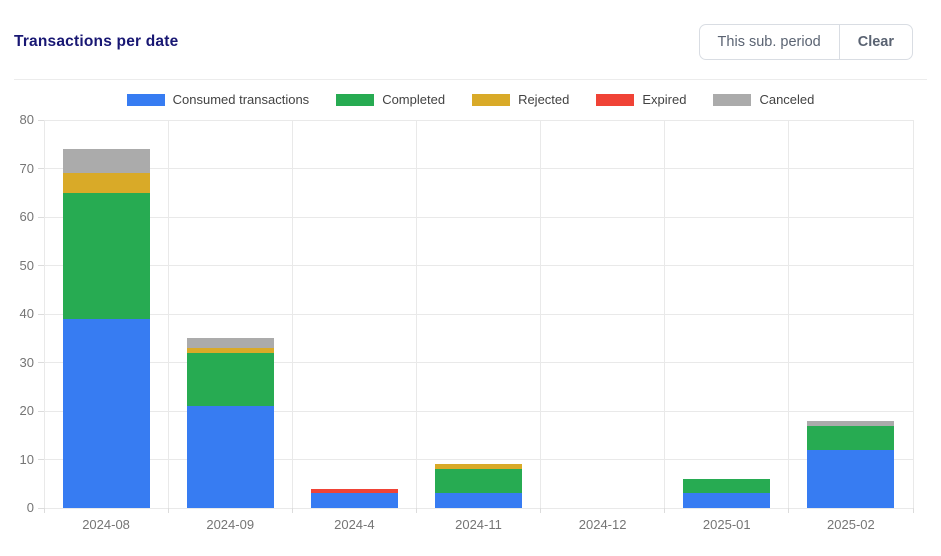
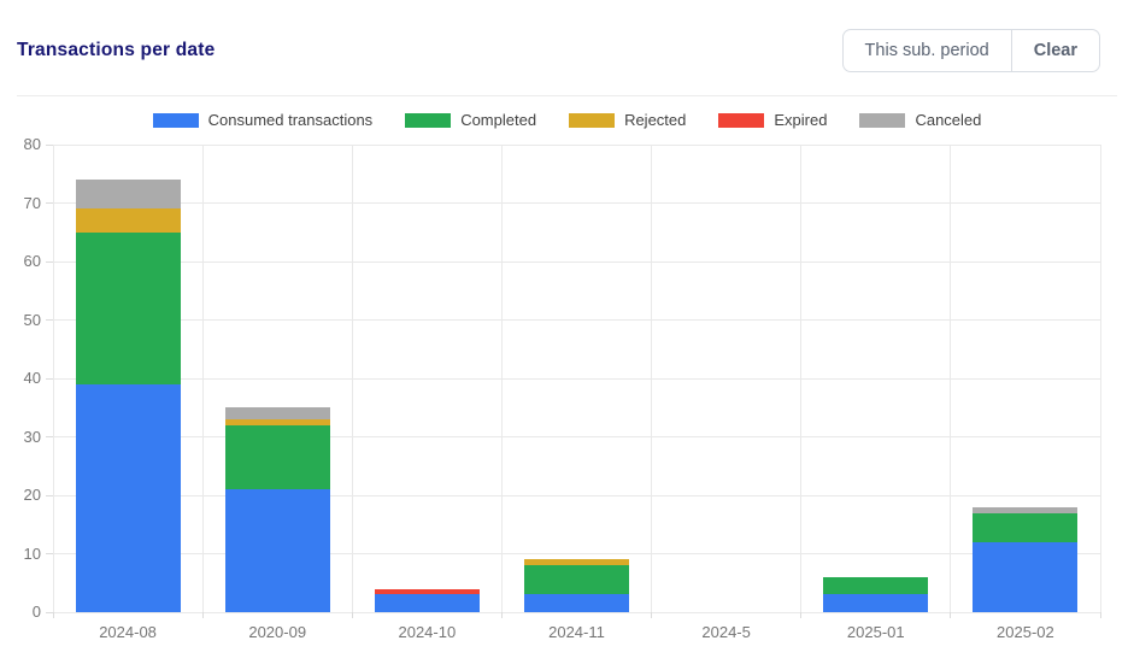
  Transactions per date
  This sub. period
  Clear
  Consumed transactions
  Completed
  Rejected
  Expired
  Canceled
  0
  10
  20
  30
  40
  50
  60
  70
  80
  2024-08
- 2024-09
+ 2020-09
- 2024-4
+ 2024-10
  2024-11
- 2024-12
+ 2024-5
  2025-01
  2025-02
